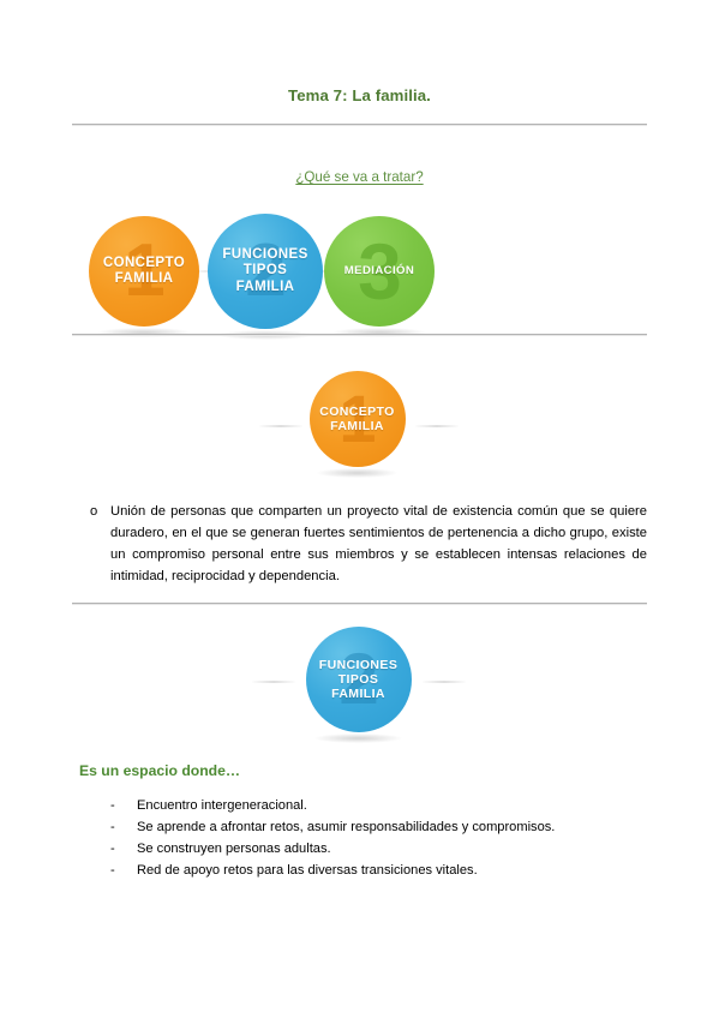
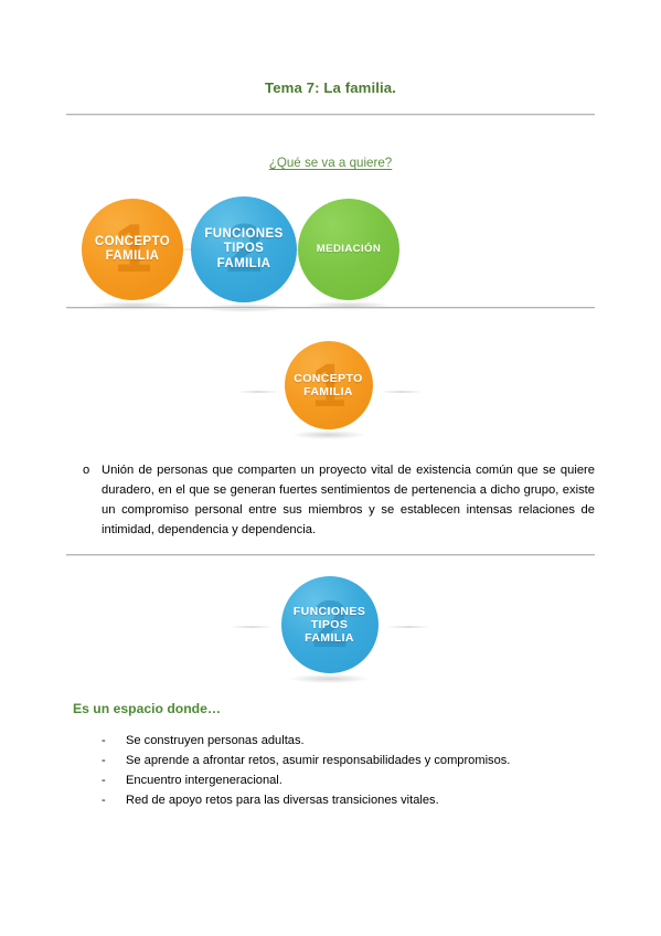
  Tema 7: La familia.
- ¿Qué se va a tratar?
+ ¿Qué se va a quiere?
  1
  CONCEPTO
  FAMILIA
  2
  FUNCIONES
  TIPOS
  FAMILIA
- 3
  MEDIACIÓN
  1
  CONCEPTO
  FAMILIA
  o
- Unión de personas que comparten un proyecto vital de existencia común que se quiere duradero, en el que se generan fuertes sentimientos de pertenencia a dicho grupo, existe un compromiso personal entre sus miembros y se establecen intensas relaciones de intimidad, reciprocidad y dependencia.
+ Unión de personas que comparten un proyecto vital de existencia común que se quiere duradero, en el que se generan fuertes sentimientos de pertenencia a dicho grupo, existe un compromiso personal entre sus miembros y se establecen intensas relaciones de intimidad, dependencia y dependencia.
  2
  FUNCIONES
  TIPOS
  FAMILIA
  Es un espacio donde…
  -
- Encuentro intergeneracional.
+ Se construyen personas adultas.
  -
  Se aprende a afrontar retos, asumir responsabilidades y compromisos.
  -
- Se construyen personas adultas.
+ Encuentro intergeneracional.
  -
  Red de apoyo retos para las diversas transiciones vitales.
